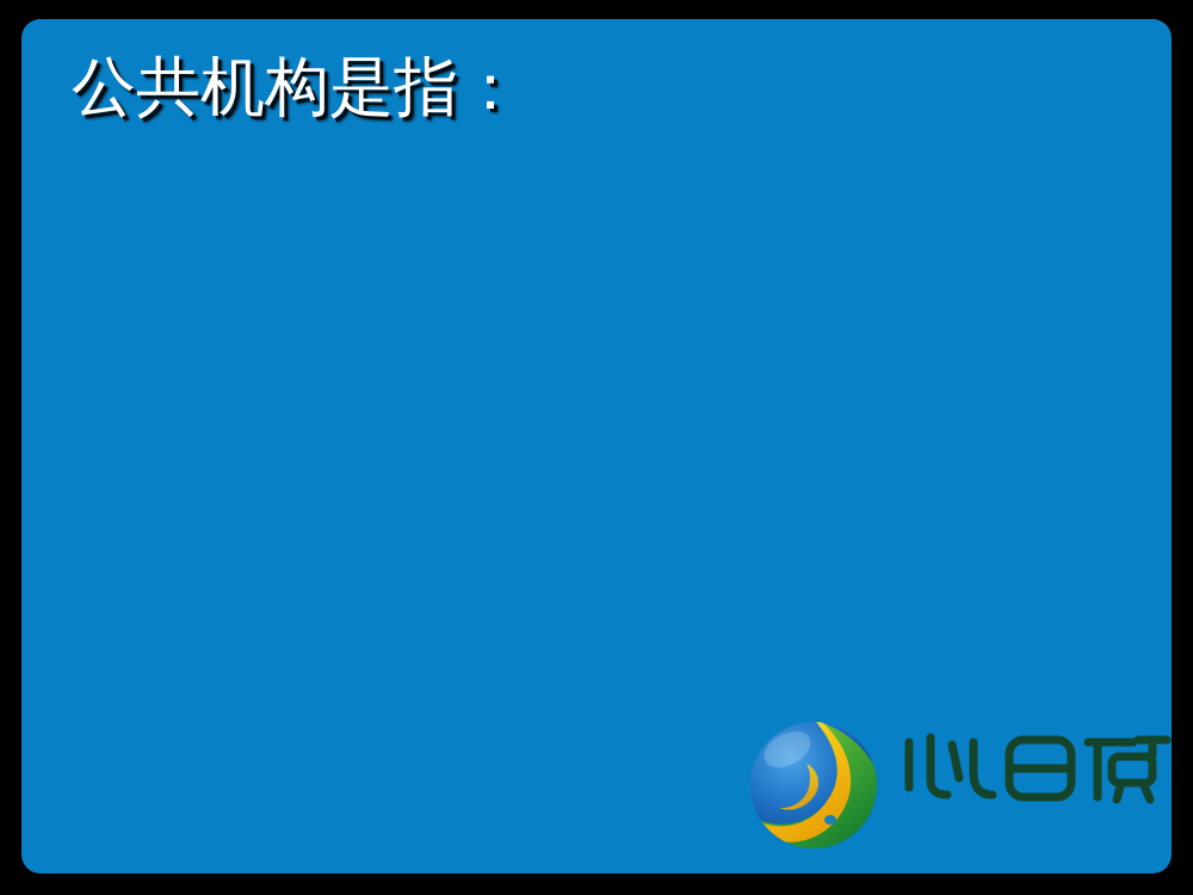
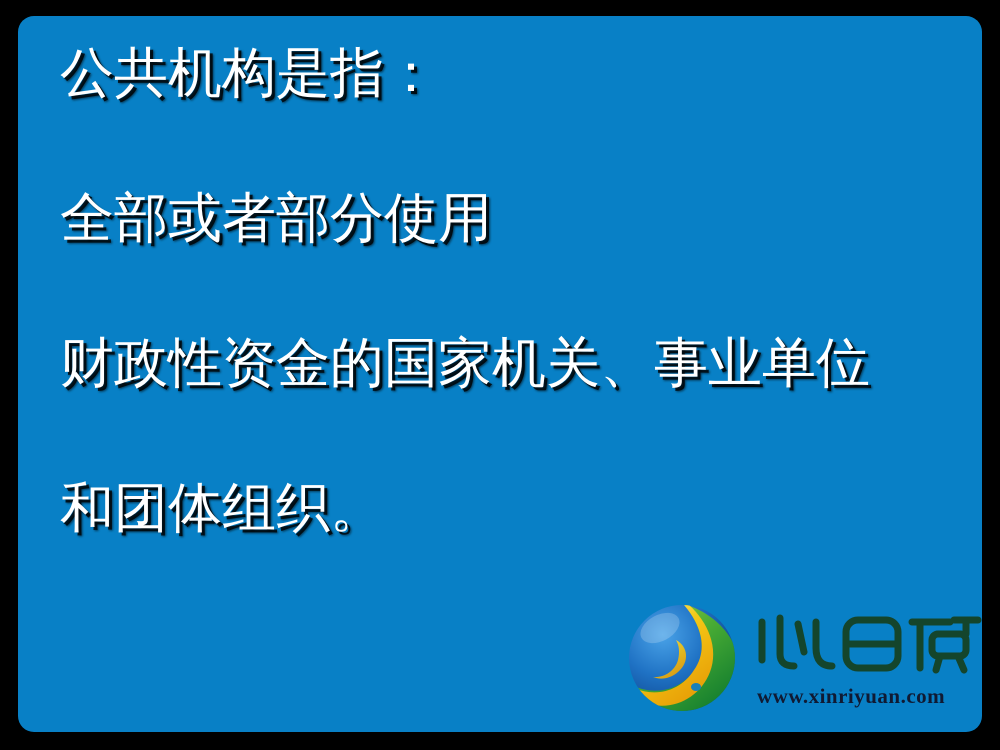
  公共机构是指：
+ 全部或者部分使用
+ 财政性资金的国家机关、事业单位
+ 和团体组织。
+ www.xinriyuan.com
